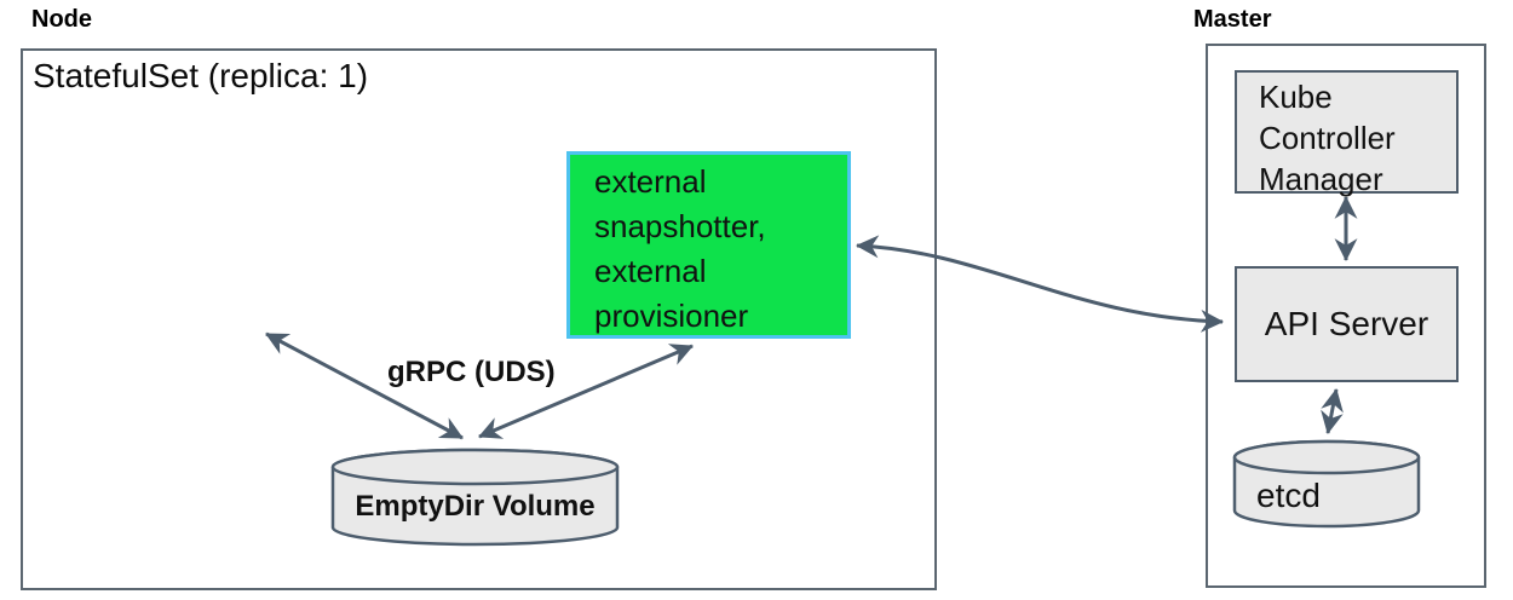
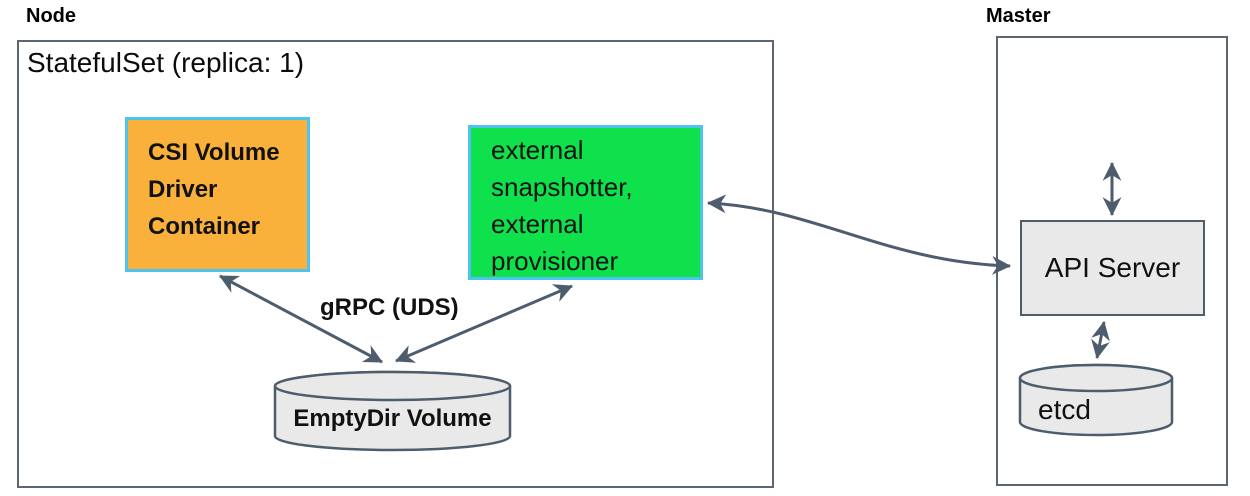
  Node
  StatefulSet (replica: 1)
+ CSI Volume
+ Driver
+ Container
  external
  snapshotter,
  external
  provisioner
  gRPC (UDS)
  Master
- Kube
- Controller
- Manager
  API Server
  EmptyDir Volume
  etcd
